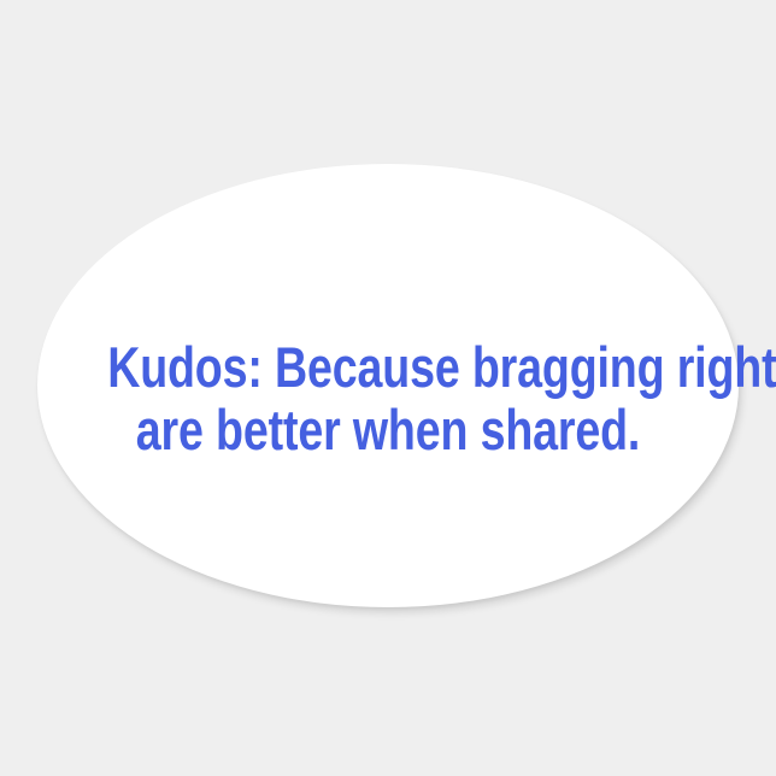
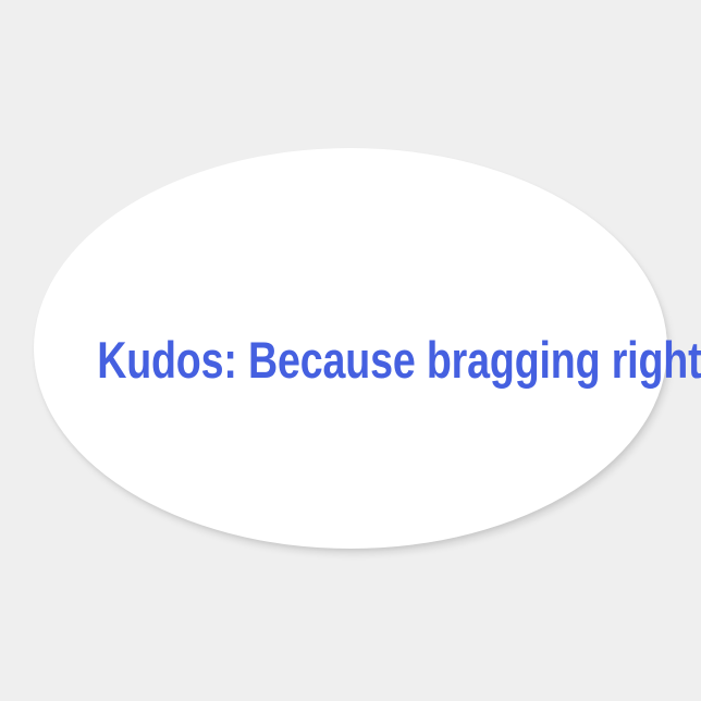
  Kudos: Because bragging right
- are better when shared.
